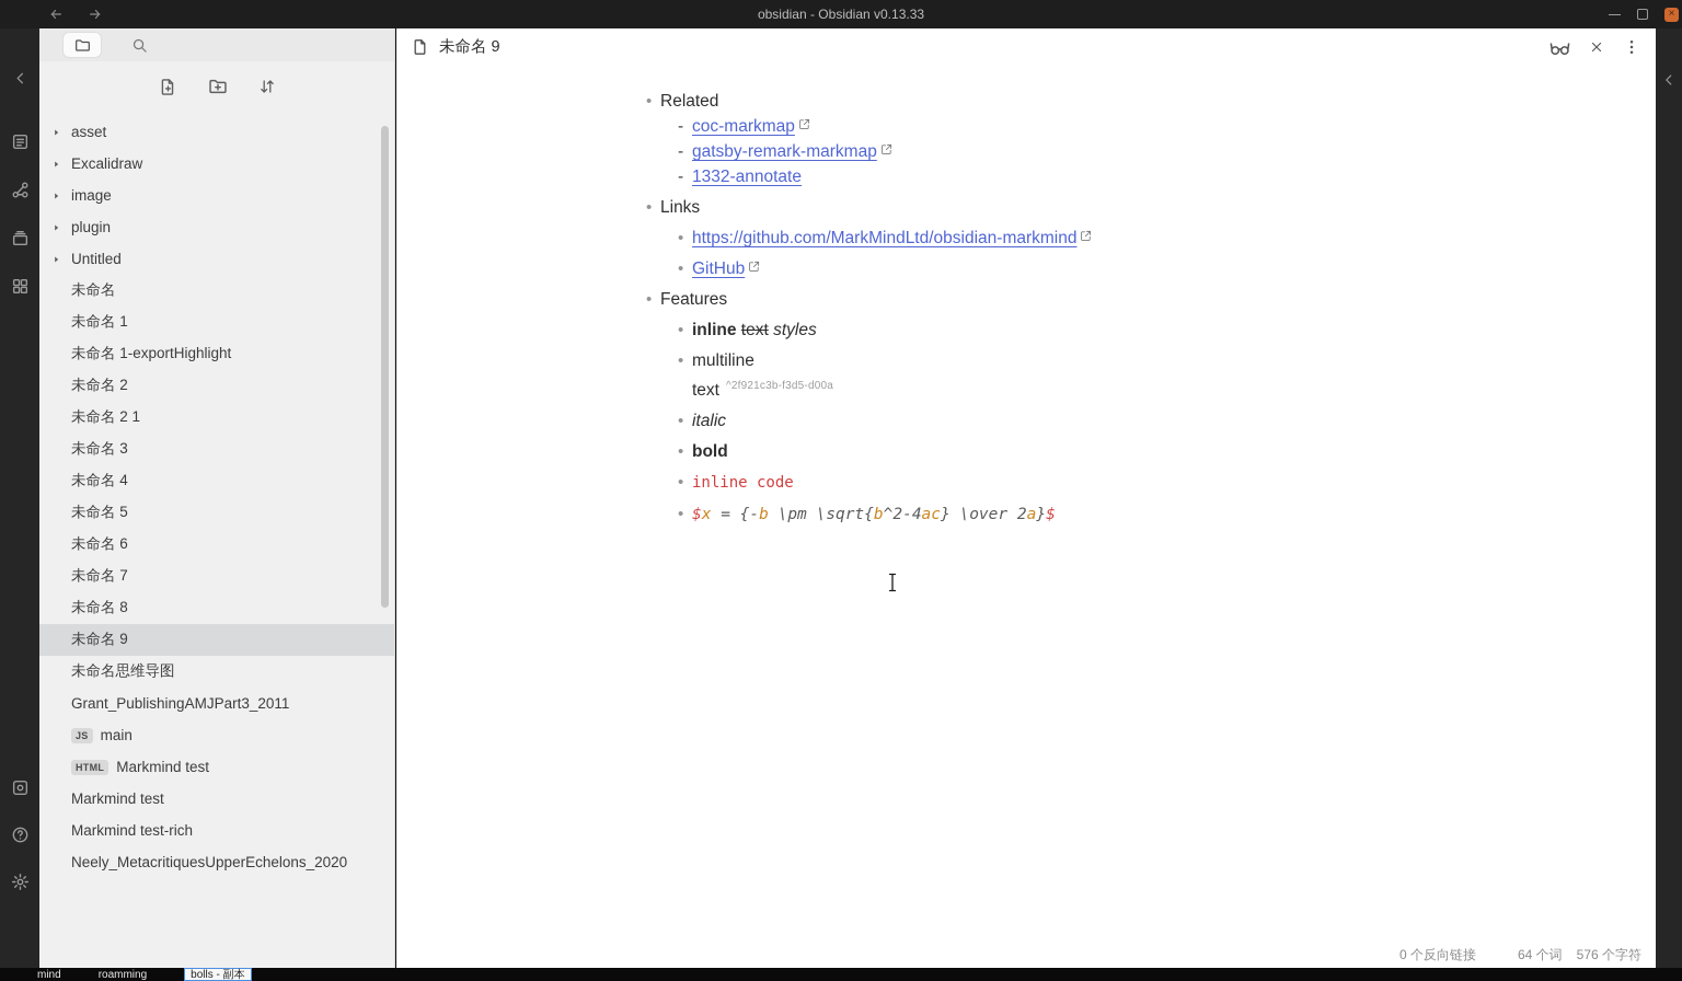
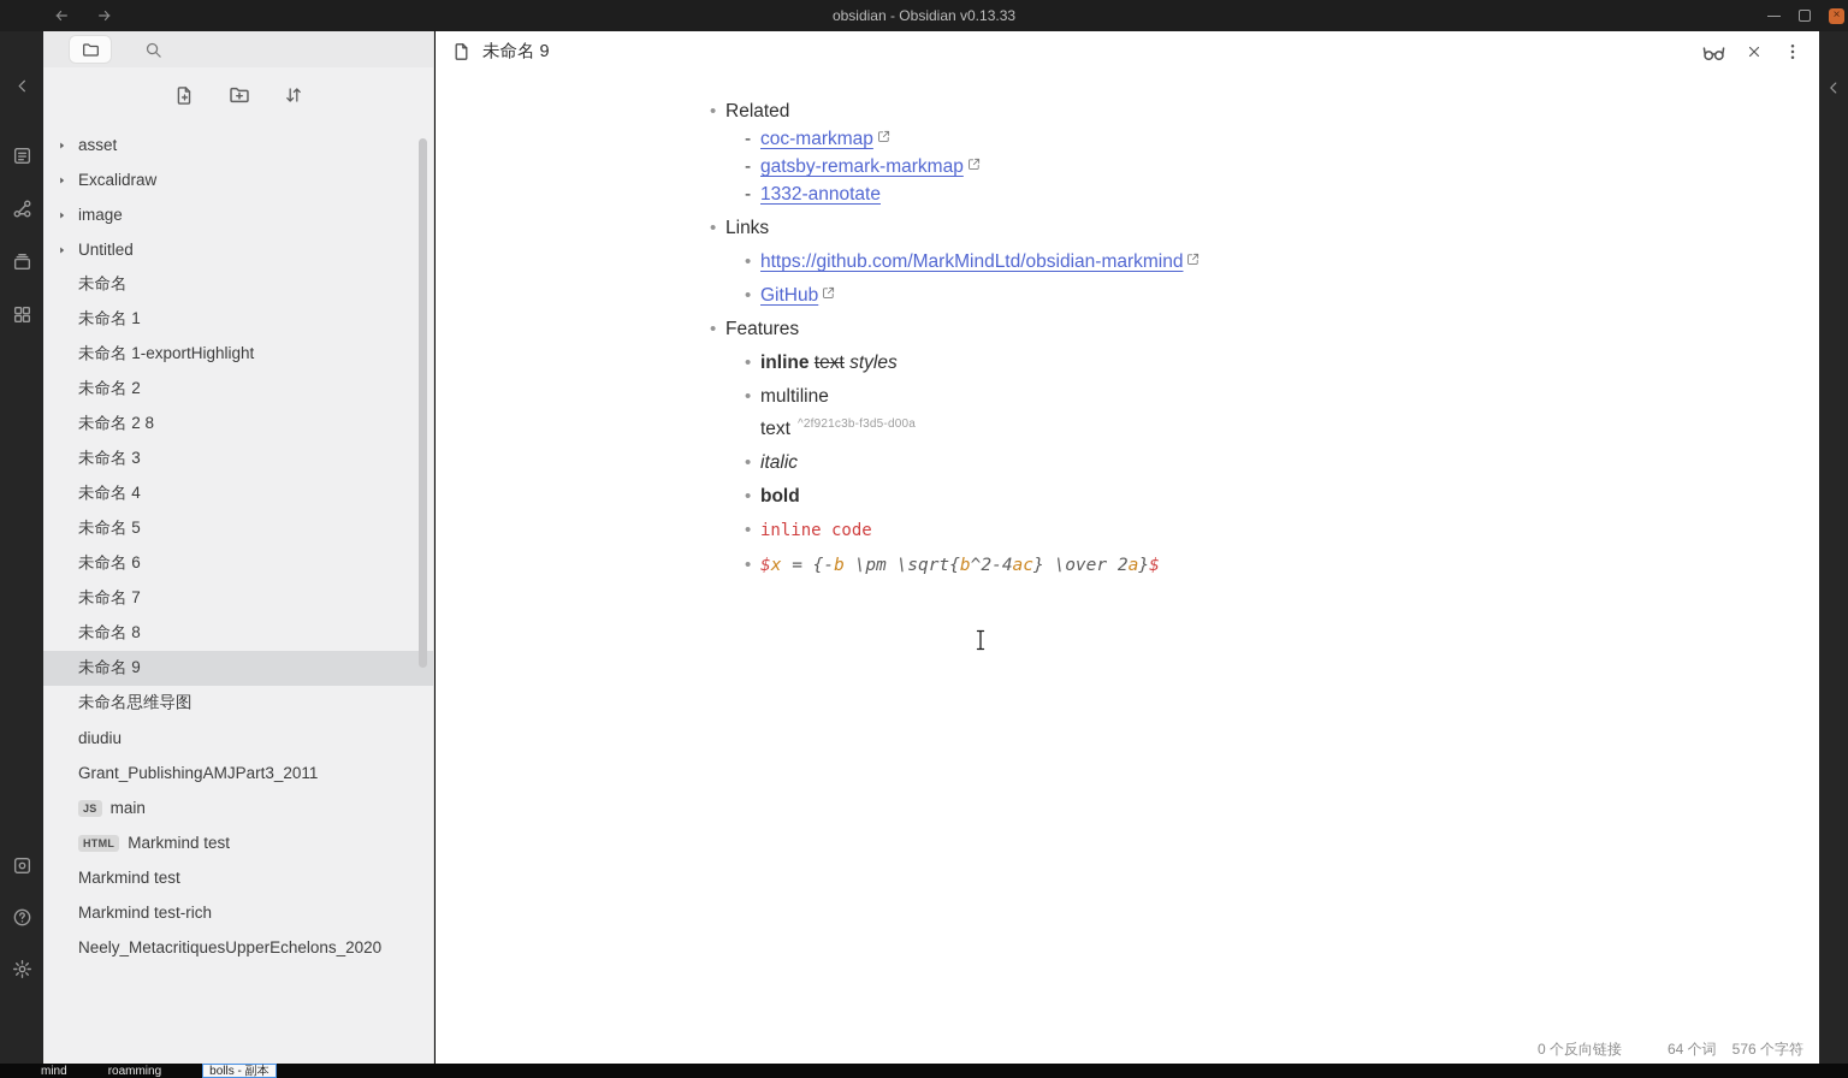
  obsidian - Obsidian v0.13.33
  ×
  asset
  Excalidraw
  image
- plugin
  Untitled
  未命名
  未命名 1
  未命名 1-exportHighlight
  未命名 2
- 未命名 2 1
+ 未命名 2 8
  未命名 3
  未命名 4
  未命名 5
  未命名 6
  未命名 7
  未命名 8
  未命名 9
  未命名思维导图
+ diudiu
  Grant_PublishingAMJPart3_2011
  JS
  main
  HTML
  Markmind test
  Markmind test
  Markmind test-rich
  Neely_MetacritiquesUpperEchelons_2020
  未命名 9
  •
  Related
  -
  coc-markmap
  -
  gatsby-remark-markmap
  -
  1332-annotate
  •
  Links
  •
  https://github.com/MarkMindLtd/obsidian-markmind
  •
  GitHub
  •
  Features
  •
  inline text styles
  •
  multiline
  text ^2f921c3b-f3d5-d00a
  •
  italic
  •
  bold
  •
  inline code
  •
  $x = {-b \pm \sqrt{b^2-4ac} \over 2a}$
  0 个反向链接
  64 个词
  576 个字符
  mind
  roamming
  bolls - 副本
